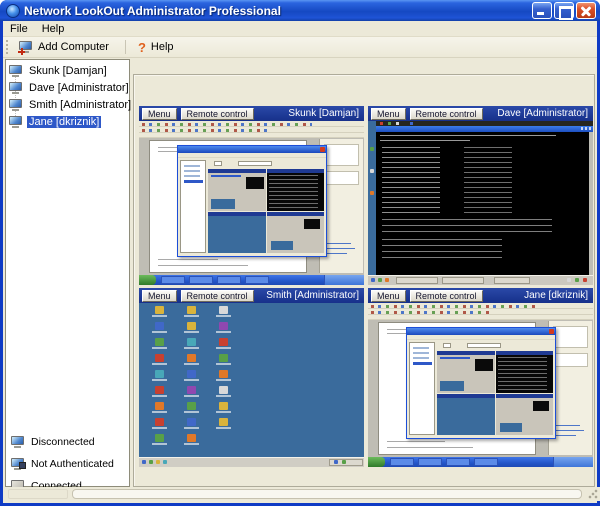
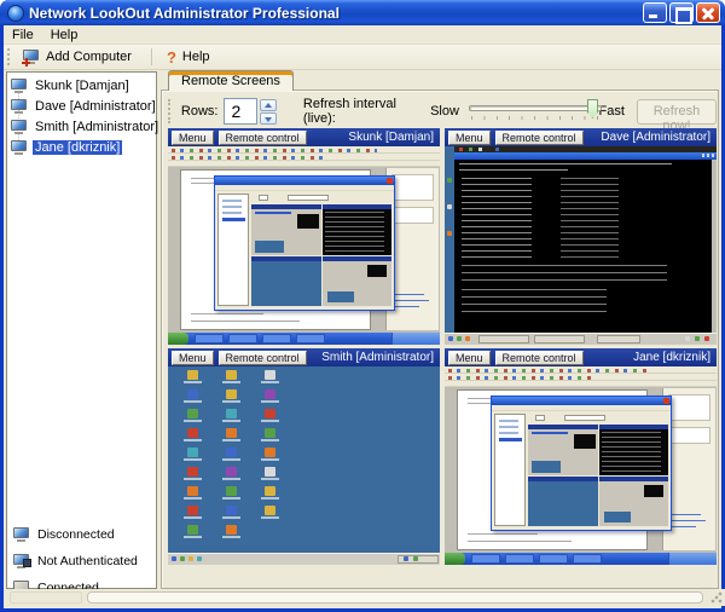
  Network LookOut Administrator Professional
  File
  Help
  Add Computer
  ?
  Help
  Skunk [Damjan]
  Dave [Administrator]
  Smith [Administrator]
  Jane [dkriznik]
  Disconnected
  Not Authenticated
  Connected
+ Remote Screens
+ Rows:
+ 2
+ Refresh interval (live):
+ Slow
+ Fast
+ Refresh now!
  Menu
  Remote control
  Skunk [Damjan]
  Menu
  Remote control
  Dave [Administrator]
  Menu
  Remote control
  Smith [Administrator]
  Menu
  Remote control
  Jane [dkriznik]
